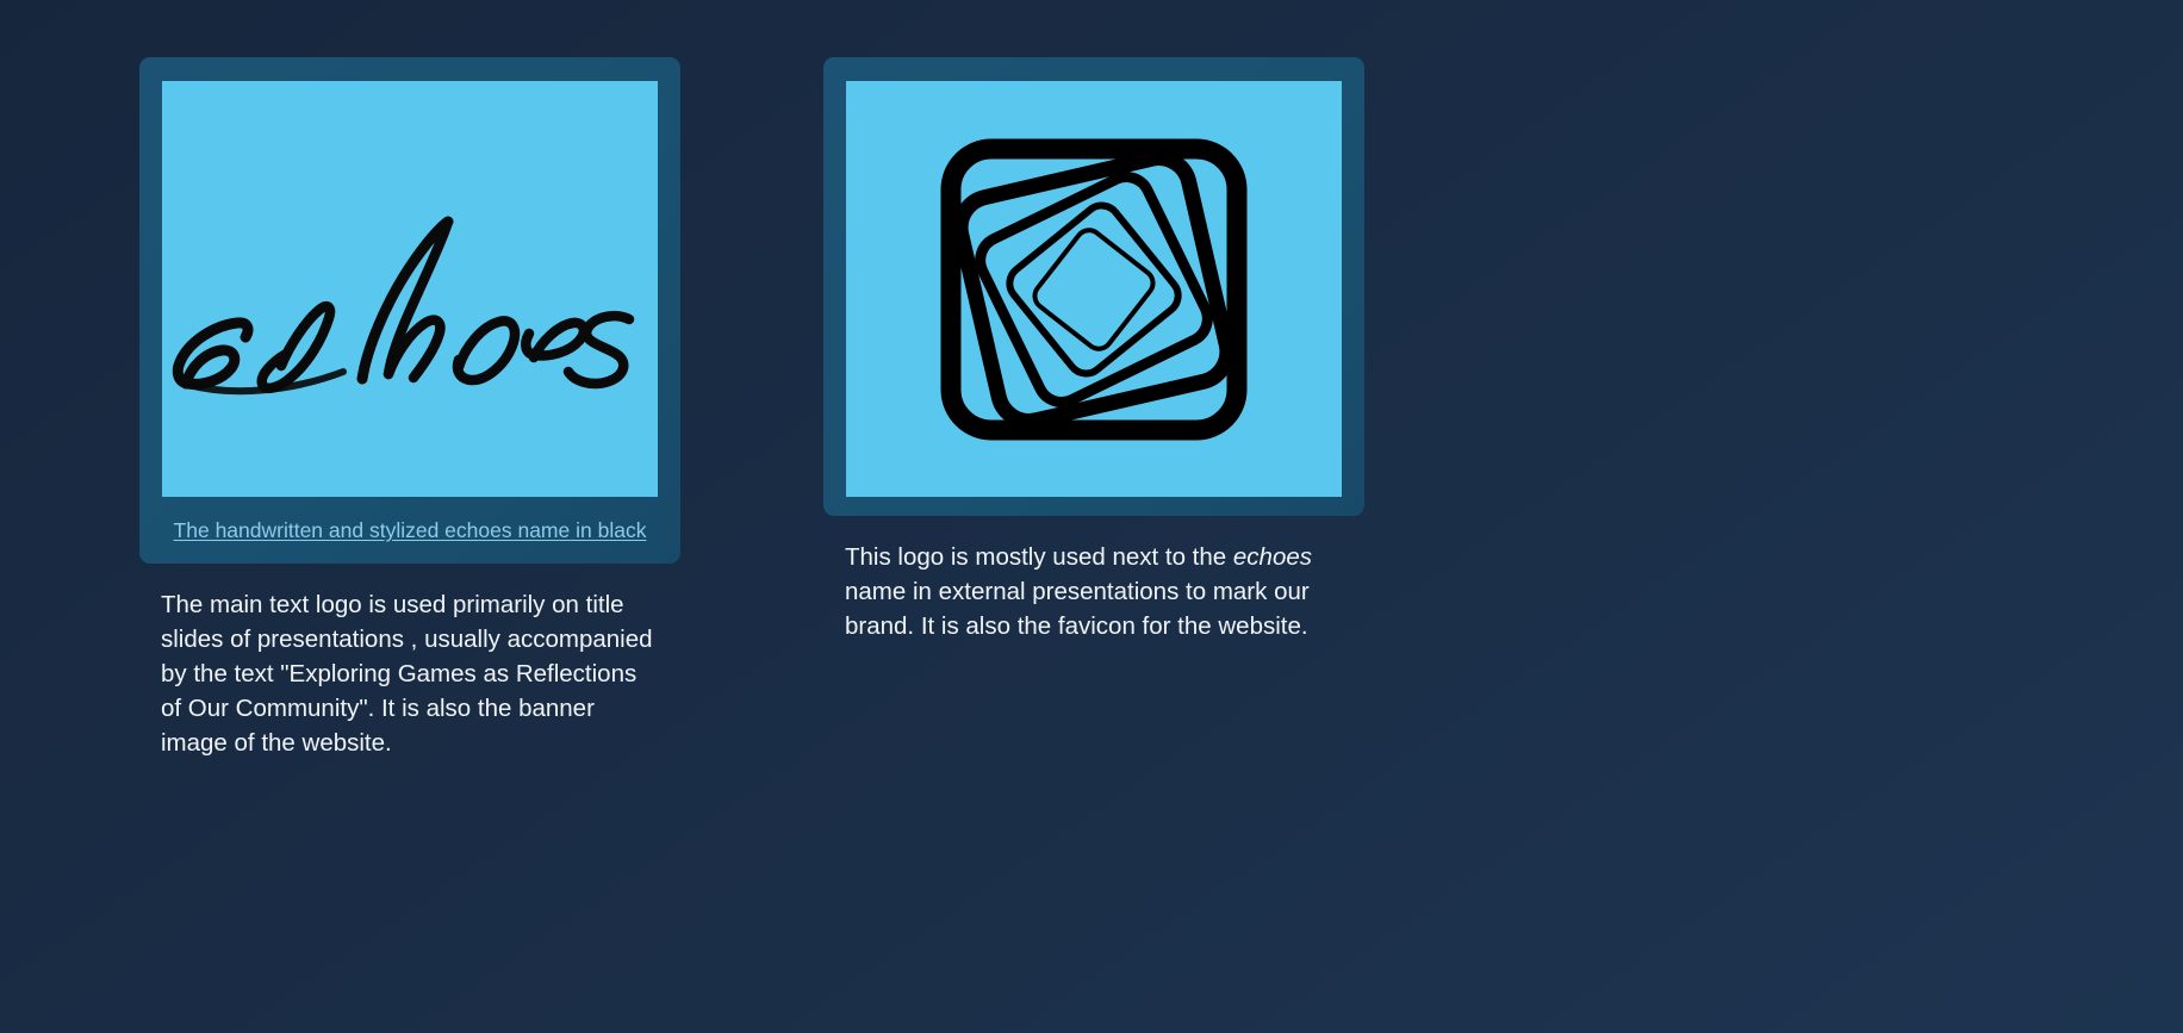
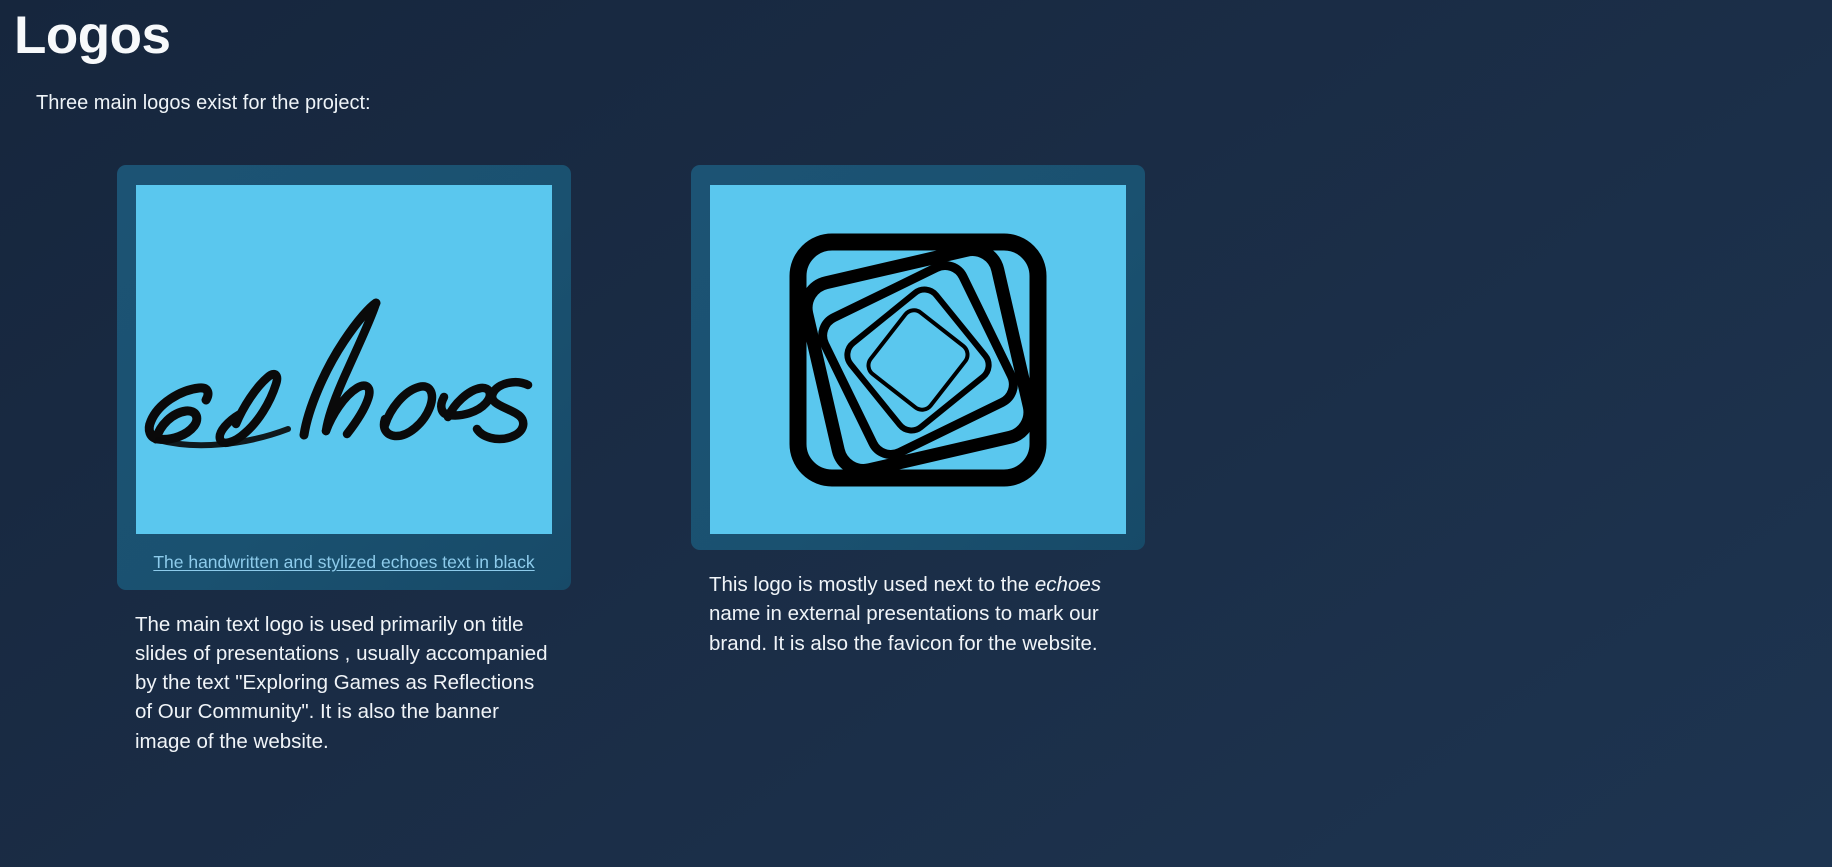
+ Logos
+ Three main logos exist for the project:
- The handwritten and stylized echoes name in black
+ The handwritten and stylized echoes text in black
  The main text logo is used primarily on title slides of presentations , usually accompanied by the text "Exploring Games as Reflections of Our Community". It is also the banner image of the website.
  This logo is mostly used next to the echoes name in external presentations to mark our brand. It is also the favicon for the website.
